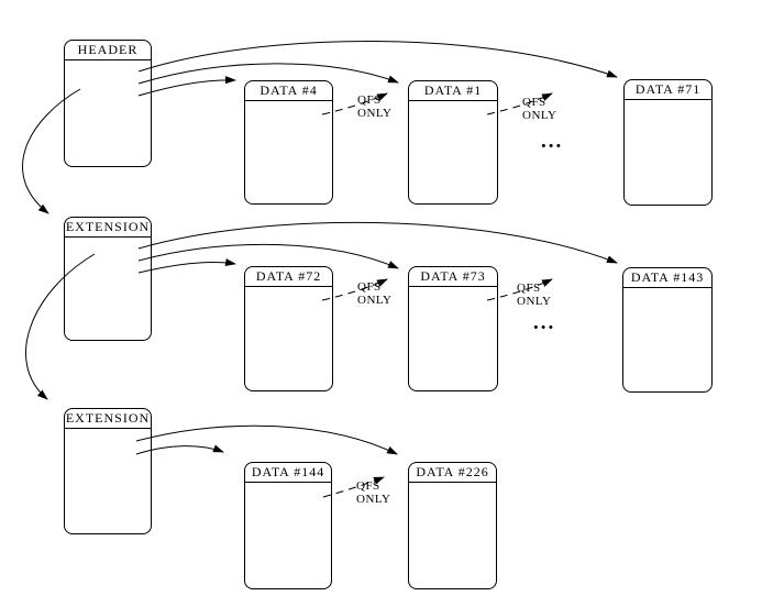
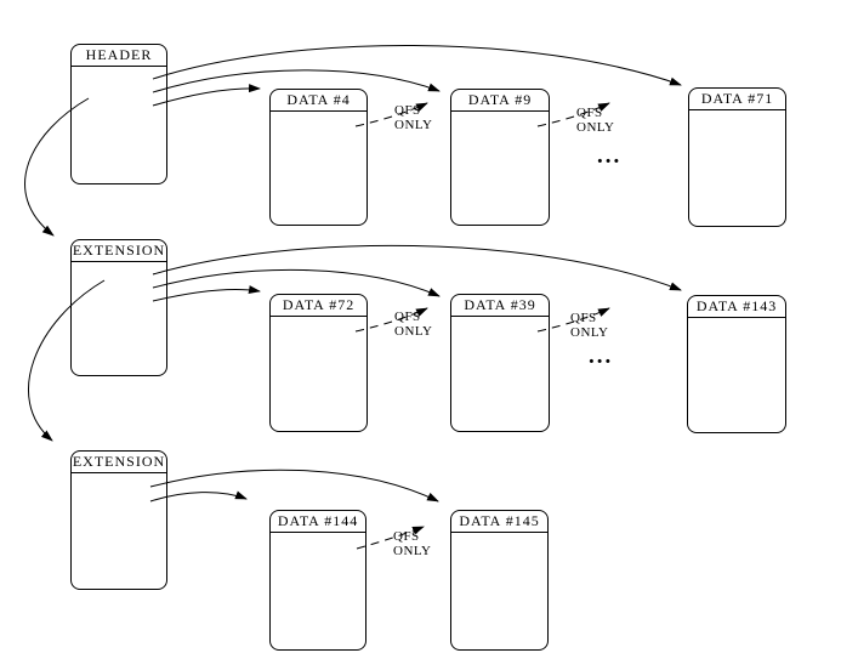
  HEADER
  EXTENSION
  EXTENSION
  DATA #4
- DATA #1
+ DATA #9
  DATA #71
  DATA #72
- DATA #73
+ DATA #39
  DATA #143
  DATA #144
- DATA #226
+ DATA #145
  QFS
  ONLY
  QFS
  ONLY
  QFS
  ONLY
  QFS
  ONLY
  QFS
  ONLY
  ...
  ...
